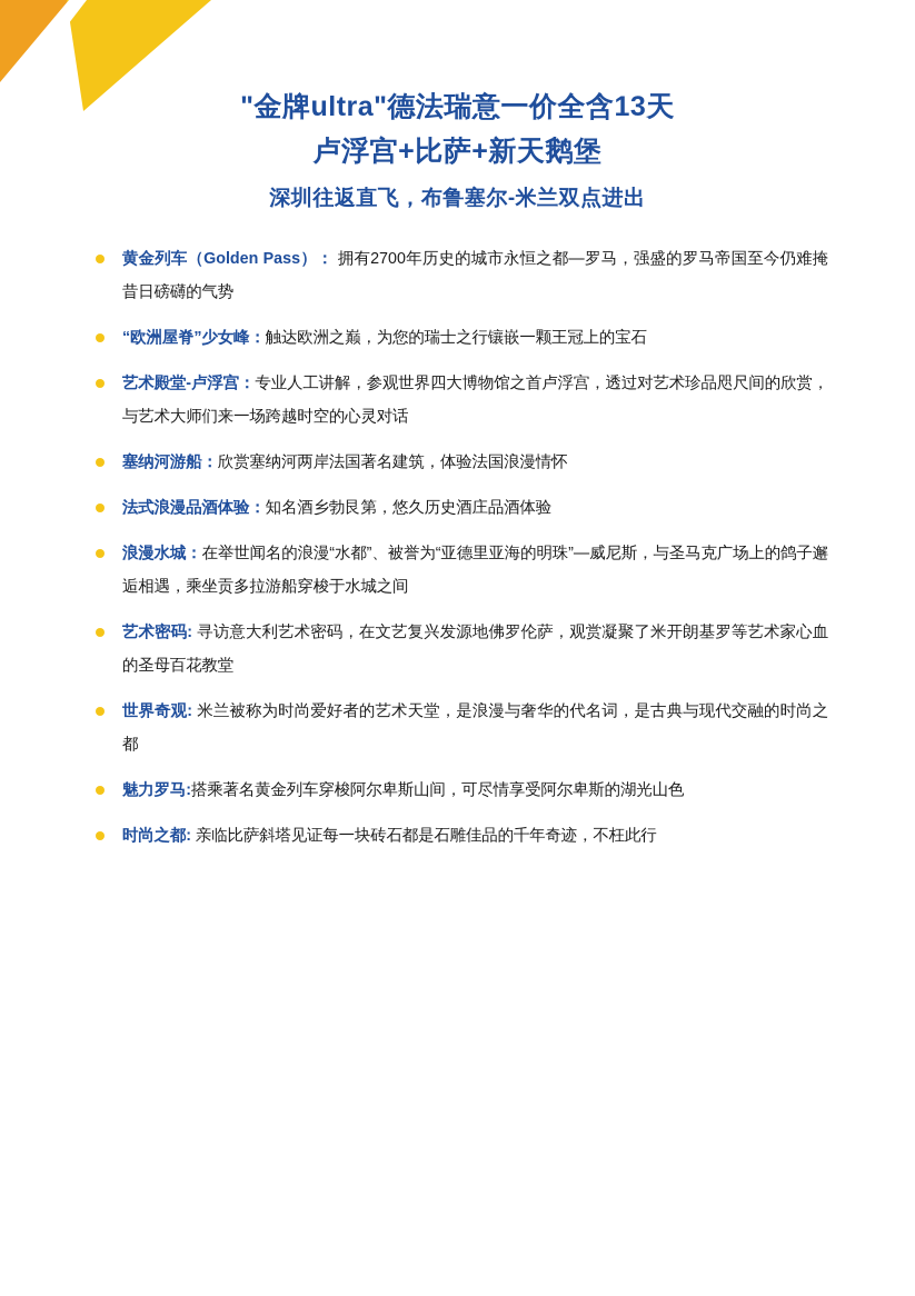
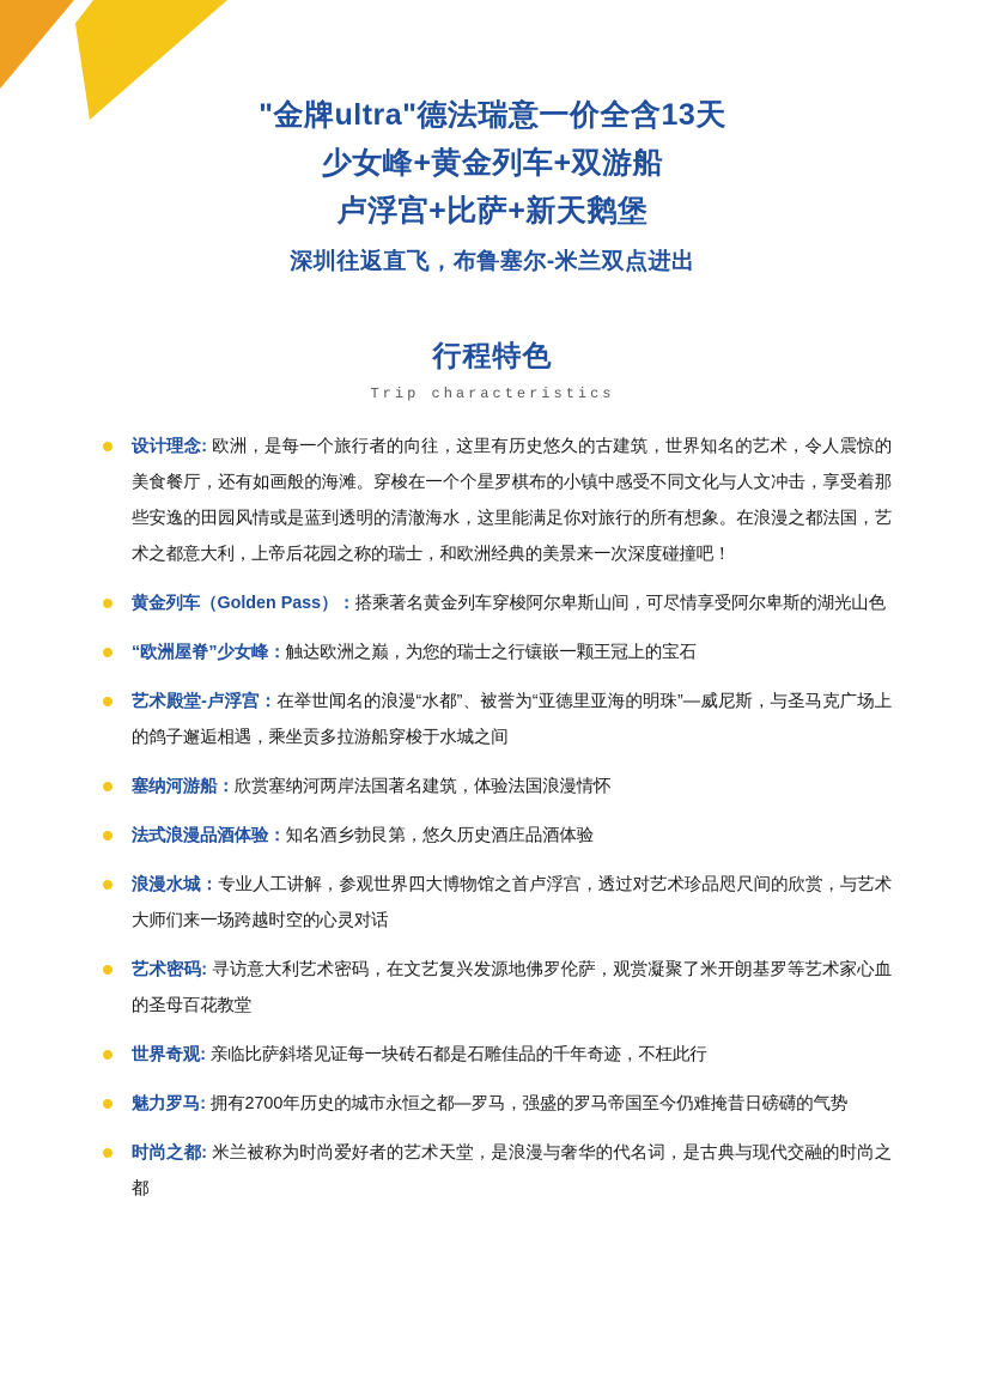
  "金牌ultra"德法瑞意一价全含13天
+ 少女峰+黄金列车+双游船
  卢浮宫+比萨+新天鹅堡
  深圳往返直飞，布鲁塞尔-米兰双点进出
+ 行程特色
+ Trip characteristics
+ 设计理念: 欧洲，是每一个旅行者的向往，这里有历史悠久的古建筑，世界知名的艺术，令人震惊的美食餐厅，还有如画般的海滩。穿梭在一个个星罗棋布的小镇中感受不同文化与人文冲击，享受着那些安逸的田园风情或是蓝到透明的清澈海水，这里能满足你对旅行的所有想象。在浪漫之都法国，艺术之都意大利，上帝后花园之称的瑞士，和欧洲经典的美景来一次深度碰撞吧！
- 黄金列车（Golden Pass）： 拥有2700年历史的城市永恒之都—罗马，强盛的罗马帝国至今仍难掩昔日磅礴的气势
+ 黄金列车（Golden Pass）：搭乘著名黄金列车穿梭阿尔卑斯山间，可尽情享受阿尔卑斯的湖光山色
  “欧洲屋脊”少女峰：触达欧洲之巅，为您的瑞士之行镶嵌一颗王冠上的宝石
- 艺术殿堂-卢浮宫：专业人工讲解，参观世界四大博物馆之首卢浮宫，透过对艺术珍品咫尺间的欣赏，与艺术大师们来一场跨越时空的心灵对话
+ 艺术殿堂-卢浮宫：在举世闻名的浪漫“水都”、被誉为“亚德里亚海的明珠”—威尼斯，与圣马克广场上的鸽子邂逅相遇，乘坐贡多拉游船穿梭于水城之间
  塞纳河游船：欣赏塞纳河两岸法国著名建筑，体验法国浪漫情怀
  法式浪漫品酒体验：知名酒乡勃艮第，悠久历史酒庄品酒体验
- 浪漫水城：在举世闻名的浪漫“水都”、被誉为“亚德里亚海的明珠”—威尼斯，与圣马克广场上的鸽子邂逅相遇，乘坐贡多拉游船穿梭于水城之间
+ 浪漫水城：专业人工讲解，参观世界四大博物馆之首卢浮宫，透过对艺术珍品咫尺间的欣赏，与艺术大师们来一场跨越时空的心灵对话
  艺术密码: 寻访意大利艺术密码，在文艺复兴发源地佛罗伦萨，观赏凝聚了米开朗基罗等艺术家心血的圣母百花教堂
- 世界奇观: 米兰被称为时尚爱好者的艺术天堂，是浪漫与奢华的代名词，是古典与现代交融的时尚之都
+ 世界奇观: 亲临比萨斜塔见证每一块砖石都是石雕佳品的千年奇迹，不枉此行
- 魅力罗马:搭乘著名黄金列车穿梭阿尔卑斯山间，可尽情享受阿尔卑斯的湖光山色
+ 魅力罗马: 拥有2700年历史的城市永恒之都—罗马，强盛的罗马帝国至今仍难掩昔日磅礴的气势
- 时尚之都: 亲临比萨斜塔见证每一块砖石都是石雕佳品的千年奇迹，不枉此行
+ 时尚之都: 米兰被称为时尚爱好者的艺术天堂，是浪漫与奢华的代名词，是古典与现代交融的时尚之都
